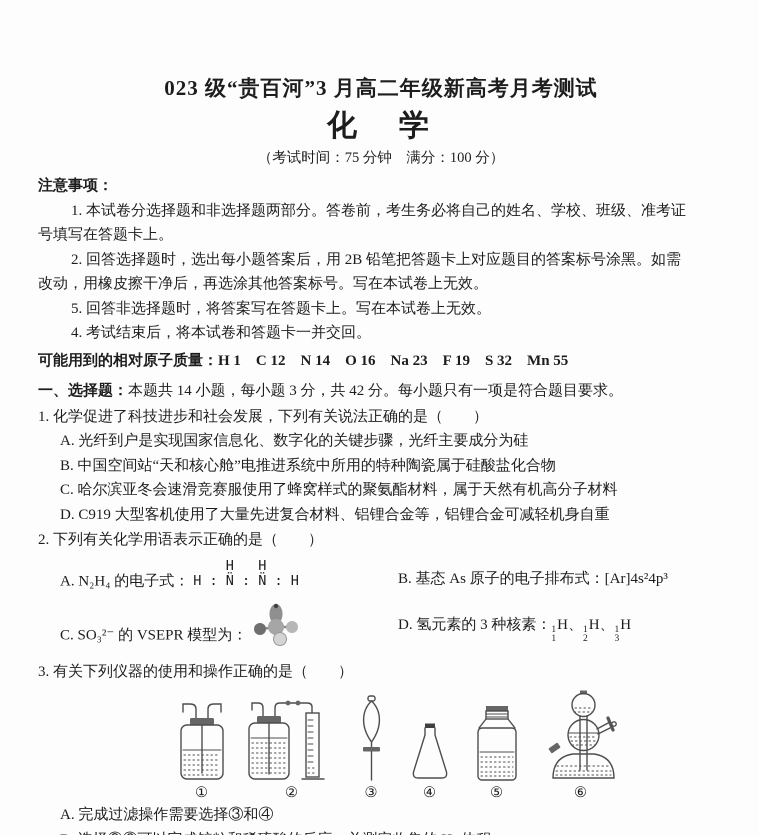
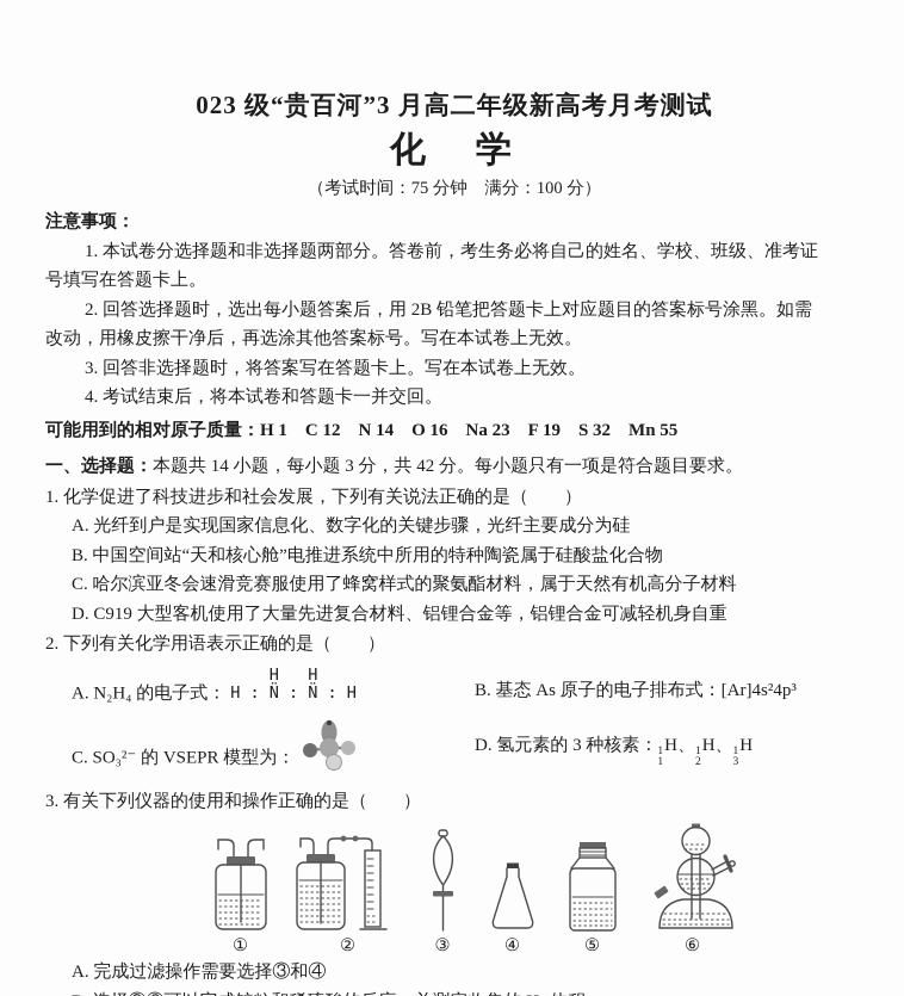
  023 级“贵百河”3 月高二年级新高考月考测试
  化 学
  （考试时间：75 分钟 满分：100 分）
  注意事项：
  1. 本试卷分选择题和非选择题两部分。答卷前，考生务必将自己的姓名、学校、班级、准考证
  号填写在答题卡上。
  2. 回答选择题时，选出每小题答案后，用 2B 铅笔把答题卡上对应题目的答案标号涂黑。如需
  改动，用橡皮擦干净后，再选涂其他答案标号。写在本试卷上无效。
- 5. 回答非选择题时，将答案写在答题卡上。写在本试卷上无效。
+ 3. 回答非选择题时，将答案写在答题卡上。写在本试卷上无效。
  4. 考试结束后，将本试卷和答题卡一并交回。
  可能用到的相对原子质量：H 1 C 12 N 14 O 16 Na 23 F 19 S 32 Mn 55
  一、选择题：本题共 14 小题，每小题 3 分，共 42 分。每小题只有一项是符合题目要求。
  1. 化学促进了科技进步和社会发展，下列有关说法正确的是（ ）
  A. 光纤到户是实现国家信息化、数字化的关键步骤，光纤主要成分为硅
  B. 中国空间站“天和核心舱”电推进系统中所用的特种陶瓷属于硅酸盐化合物
  C. 哈尔滨亚冬会速滑竞赛服使用了蜂窝样式的聚氨酯材料，属于天然有机高分子材料
  D. C919 大型客机使用了大量先进复合材料、铝锂合金等，铝锂合金可减轻机身自重
  2. 下列有关化学用语表示正确的是（ ）
  A. N₂H₄ 的电子式：
  H H
  H : N̈ : N̈ : H
  B. 基态 As 原子的电子排布式：[Ar]4s²4p³
  C. SO₃²⁻ 的 VSEPR 模型为：
  D. 氢元素的 3 种核素：
  1
  1
  H、
  1
  2
  H、
  1
  3
  H
  3. 有关下列仪器的使用和操作正确的是（ ）
  ①
  ②
  ③
  ④
  ⑤
  ⑥
  A. 完成过滤操作需要选择③和④
